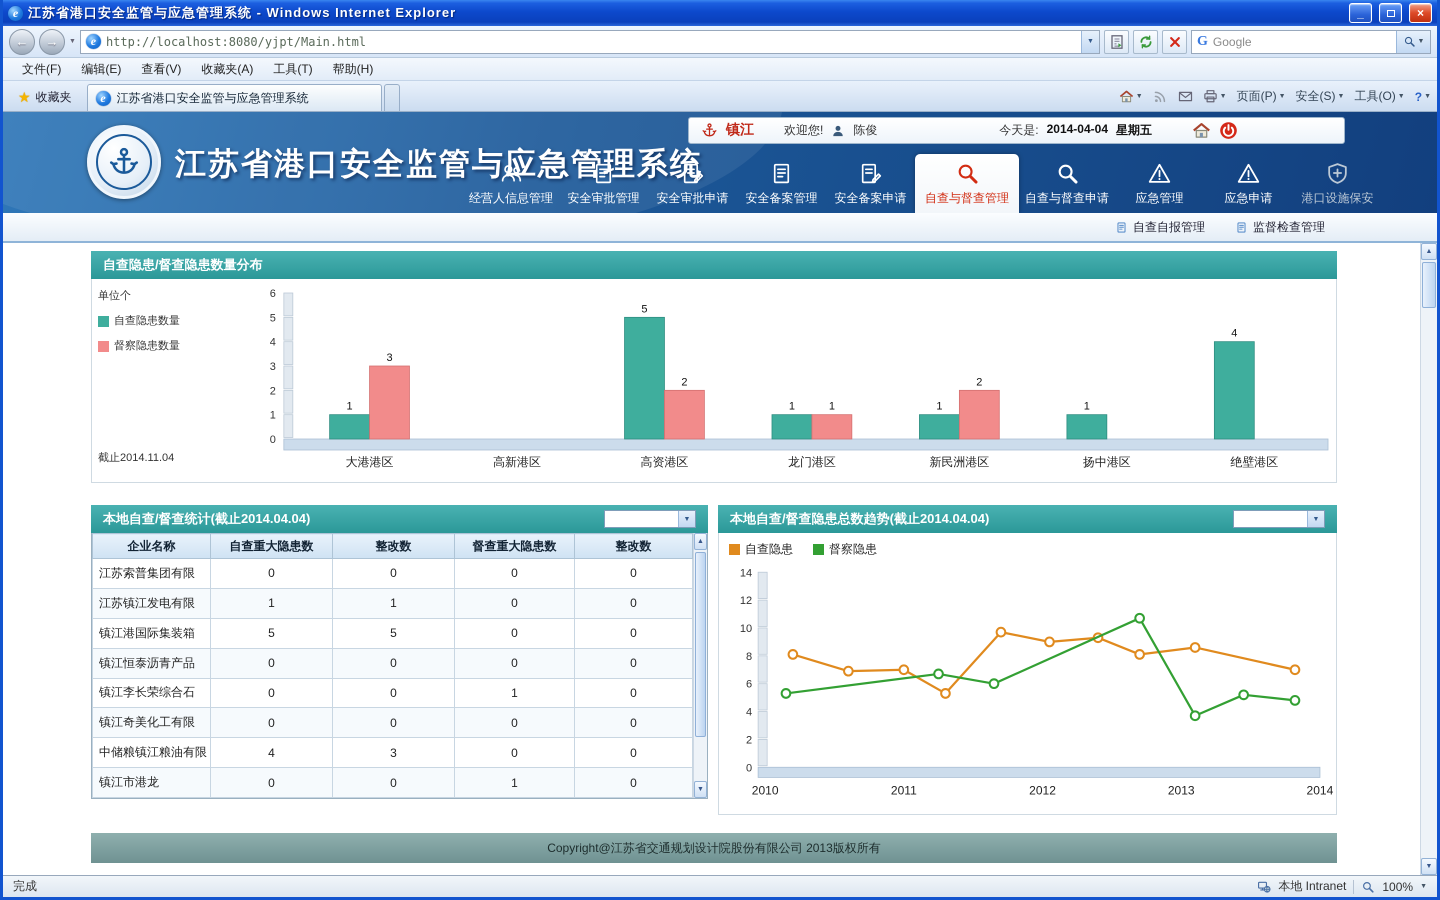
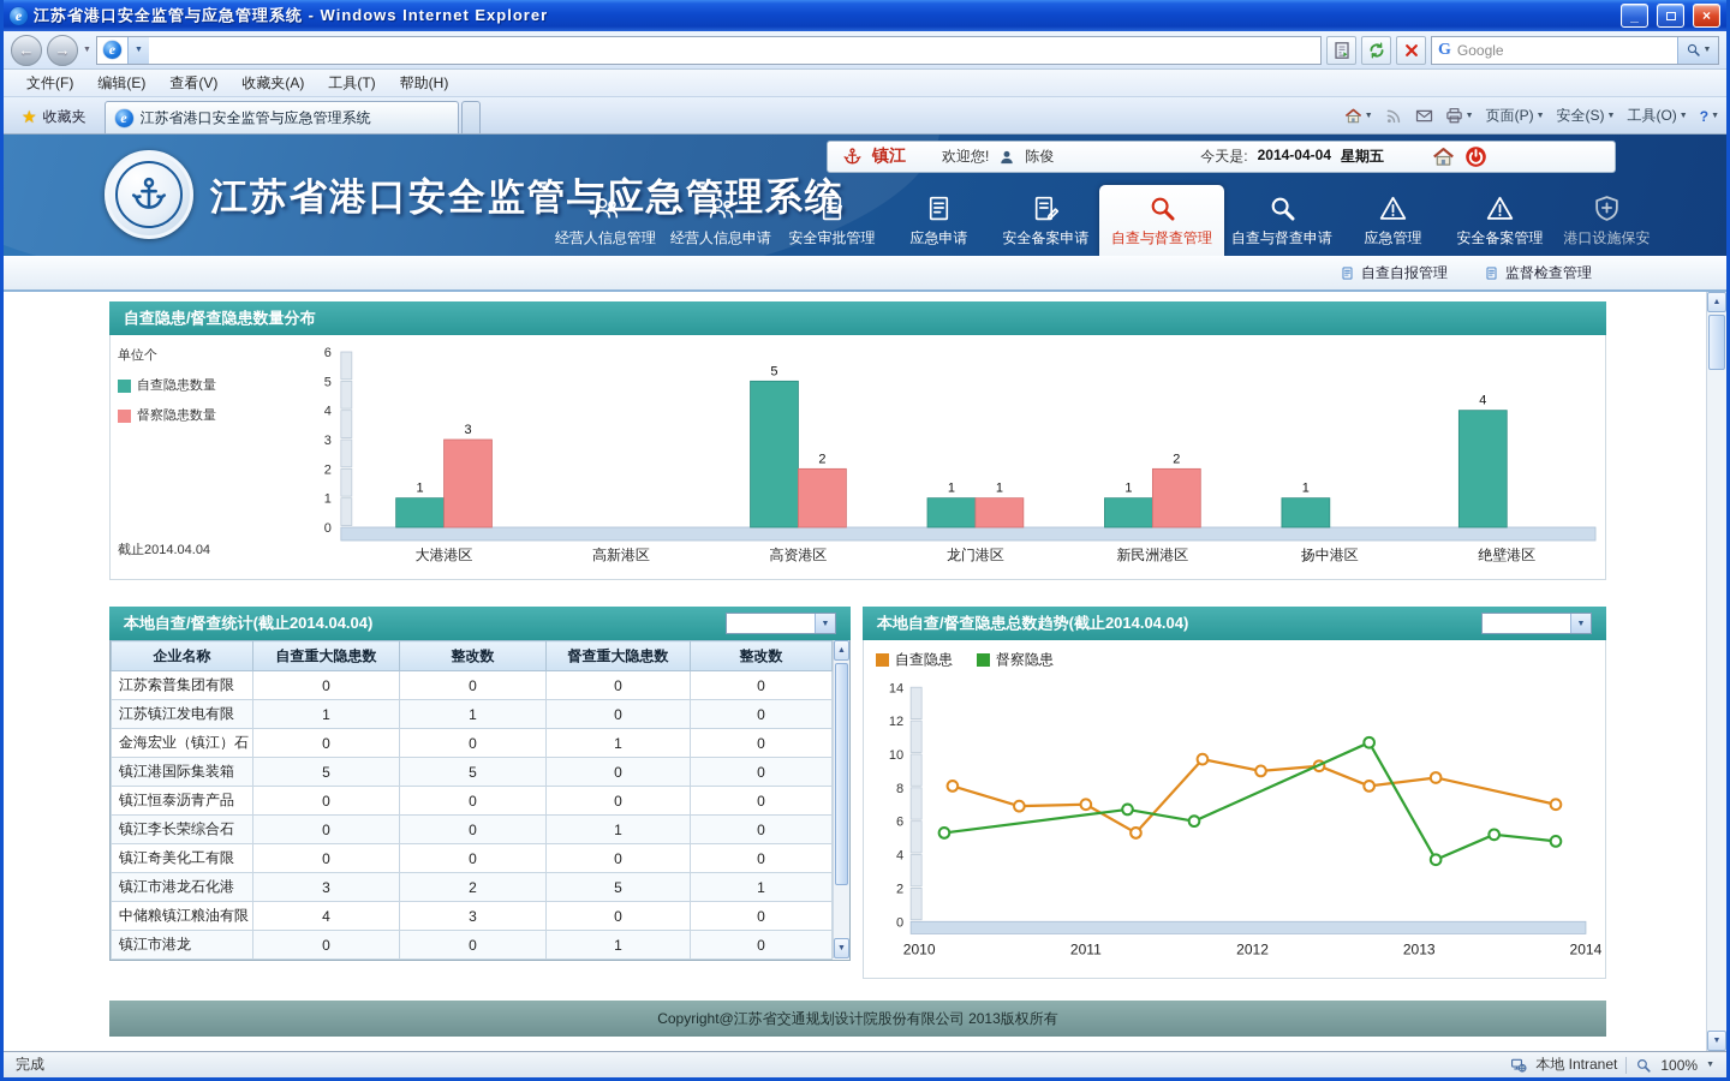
  江苏省港口安全监管与应急管理系统 - Windows Internet Explorer
  _
  ×
  ←
  →
- http://localhost:8080/yjpt/Main.html
  G
  Google
  文件(F)
  编辑(E)
  查看(V)
  收藏夹(A)
  工具(T)
  帮助(H)
  收藏夹
  江苏省港口安全监管与应急管理系统
  页面(P)
  安全(S)
  工具(O)
  ?
  江苏省港口安全监管与应急管理系统
  镇江
  欢迎您!
  陈俊
  今天是:
  2014-04-04
  星期五
  经营人信息管理
+ 经营人信息申请
  安全审批管理
- 安全审批申请
- 安全备案管理
+ 应急申请
  安全备案申请
  自查与督查管理
  自查与督查申请
  应急管理
- 应急申请
+ 安全备案管理
  港口设施保安
  自查自报管理
  监督检查管理
  自查隐患/督查隐患数量分布
  单位个
  自查隐患数量
  督察隐患数量
- 截止2014.11.04
+ 截止2014.04.04
  0
  1
  2
  3
  4
  5
  6
  大港港区
  1
  3
  高新港区
  高资港区
  5
  2
  龙门港区
  1
  1
  新民洲港区
  1
  2
  扬中港区
  1
  绝壁港区
  4
  本地自查/督查统计(截止2014.04.04)
  企业名称	自查重大隐患数	整改数	督查重大隐患数	整改数
  江苏索普集团有限	0	0	0	0
  江苏镇江发电有限	1	1	0	0
+ 金海宏业（镇江）石	0	0	1	0
  镇江港国际集装箱	5	5	0	0
  镇江恒泰沥青产品	0	0	0	0
  镇江李长荣综合石	0	0	1	0
  镇江奇美化工有限	0	0	0	0
+ 镇江市港龙石化港	3	2	5	1
  中储粮镇江粮油有限	4	3	0	0
  镇江市港龙	0	0	1	0
  本地自查/督查隐患总数趋势(截止2014.04.04)
  自查隐患
  督察隐患
  0
  2
  4
  6
  8
  10
  12
  14
  2010
  2011
  2012
  2013
  2014
  Copyright@江苏省交通规划设计院股份有限公司 2013版权所有
  完成
  本地 Intranet
  100%
